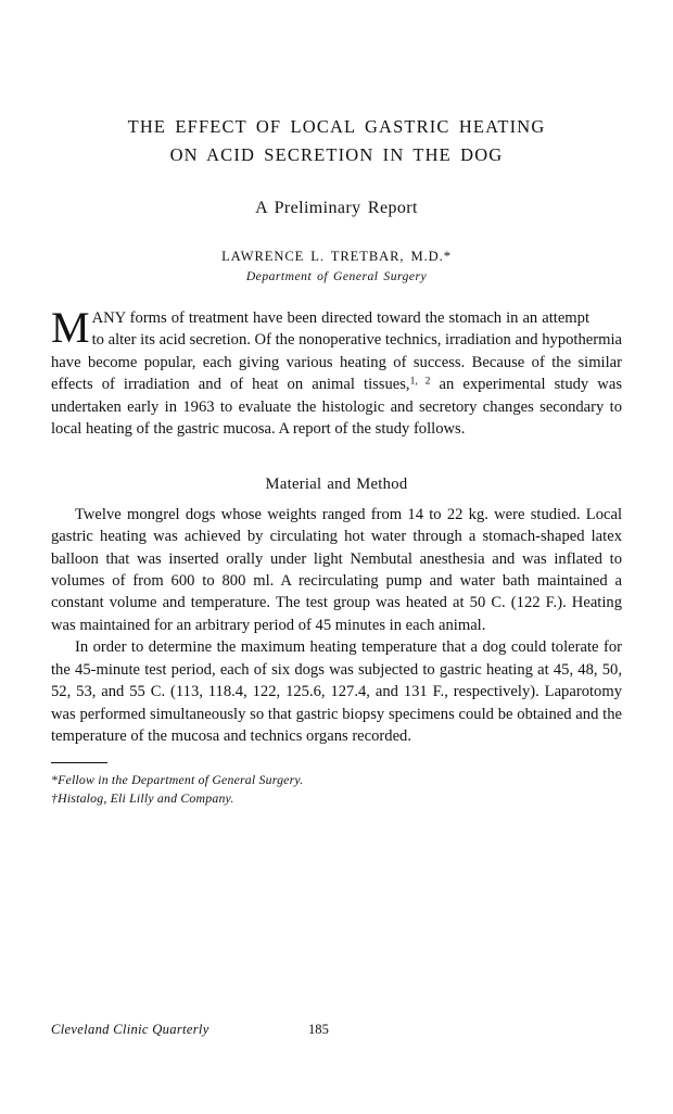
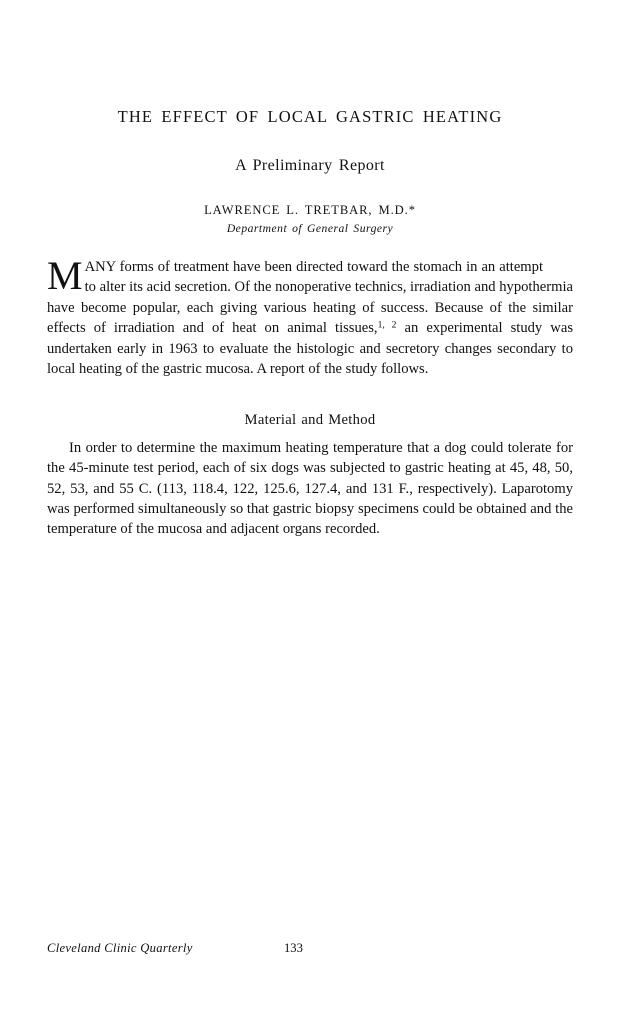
  THE EFFECT OF LOCAL GASTRIC HEATING
- ON ACID SECRETION IN THE DOG
  A Preliminary Report
  LAWRENCE L. TRETBAR, M.D.*
  Department of General Surgery
  M
  ANY forms of treatment have been directed toward the stomach in an attemptto alter its acid secretion. Of the nonoperative technics, irradiation and hypothermia have become popular, each giving various heating of success. Because of the similar effects of irradiation and of heat on animal tissues,1, 2 an experimental study was undertaken early in 1963 to evaluate the histologic and secretory changes secondary to local heating of the gastric mucosa. A report of the study follows.
  Material and Method
- Twelve mongrel dogs whose weights ranged from 14 to 22 kg. were studied. Local gastric heating was achieved by circulating hot water through a stomach-shaped latex balloon that was inserted orally under light Nembutal anesthesia and was inflated to volumes of from 600 to 800 ml. A recirculating pump and water bath maintained a constant volume and temperature. The test group was heated at 50 C. (122 F.). Heating was maintained for an arbitrary period of 45 minutes in each animal.
- In order to determine the maximum heating temperature that a dog could tolerate for the 45-minute test period, each of six dogs was subjected to gastric heating at 45, 48, 50, 52, 53, and 55 C. (113, 118.4, 122, 125.6, 127.4, and 131 F., respectively). Laparotomy was performed simultaneously so that gastric biopsy specimens could be obtained and the temperature of the mucosa and technics organs recorded.
+ In order to determine the maximum heating temperature that a dog could tolerate for the 45-minute test period, each of six dogs was subjected to gastric heating at 45, 48, 50, 52, 53, and 55 C. (113, 118.4, 122, 125.6, 127.4, and 131 F., respectively). Laparotomy was performed simultaneously so that gastric biopsy specimens could be obtained and the temperature of the mucosa and adjacent organs recorded.
- *Fellow in the Department of General Surgery.
- †Histalog, Eli Lilly and Company.
  Cleveland Clinic Quarterly
- 185
+ 133
